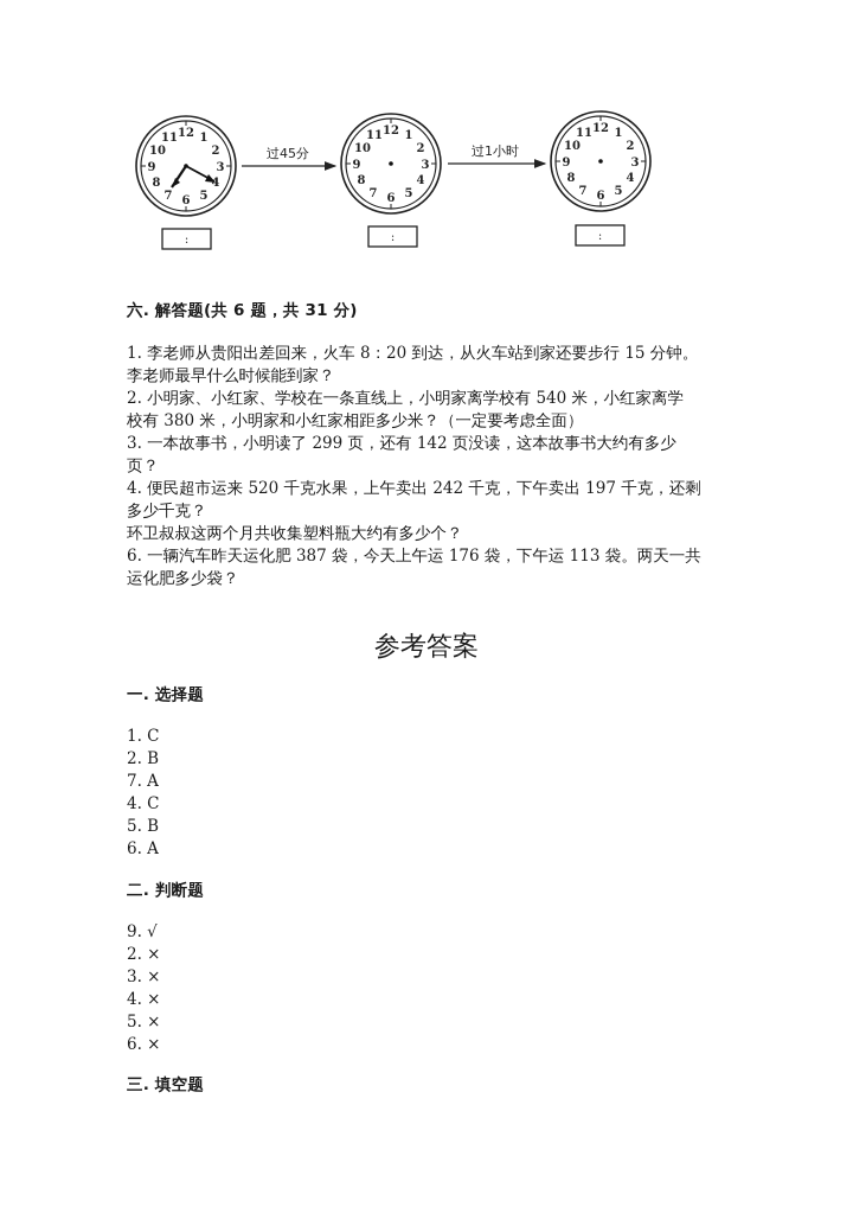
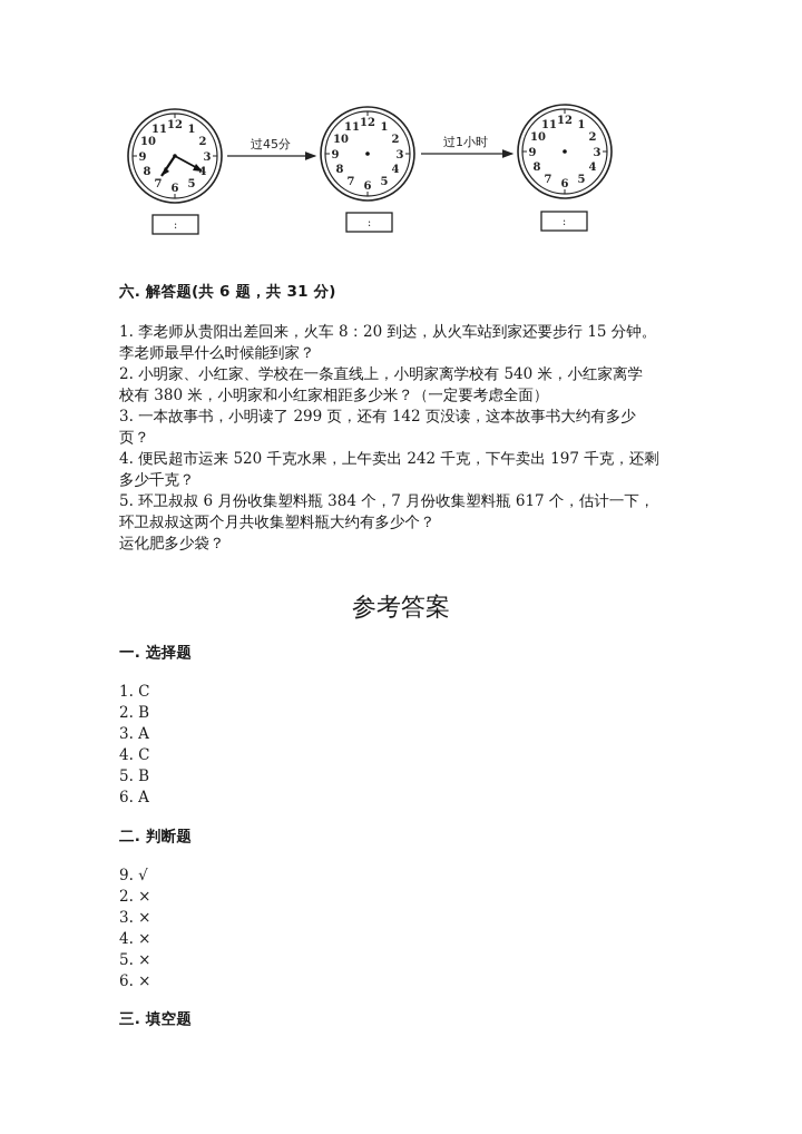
  :
  过45分
  :
  过1小时
  :
  六. 解答题(共 6 题，共 31 分)
  1. 李老师从贵阳出差回来，火车 8：20 到达，从火车站到家还要步行 15 分钟。
  李老师最早什么时候能到家？
  2. 小明家、小红家、学校在一条直线上，小明家离学校有 540 米，小红家离学
  校有 380 米，小明家和小红家相距多少米？（一定要考虑全面）
  3. 一本故事书，小明读了 299 页，还有 142 页没读，这本故事书大约有多少
  页？
  4. 便民超市运来 520 千克水果，上午卖出 242 千克，下午卖出 197 千克，还剩
  多少千克？
+ 5. 环卫叔叔 6 月份收集塑料瓶 384 个，7 月份收集塑料瓶 617 个，估计一下，
  环卫叔叔这两个月共收集塑料瓶大约有多少个？
- 6. 一辆汽车昨天运化肥 387 袋，今天上午运 176 袋，下午运 113 袋。两天一共
  运化肥多少袋？
  参考答案
  一. 选择题
  1. C
  2. B
- 7. A
+ 3. A
  4. C
  5. B
  6. A
  二. 判断题
  9. √
  2. ×
  3. ×
  4. ×
  5. ×
  6. ×
  三. 填空题
